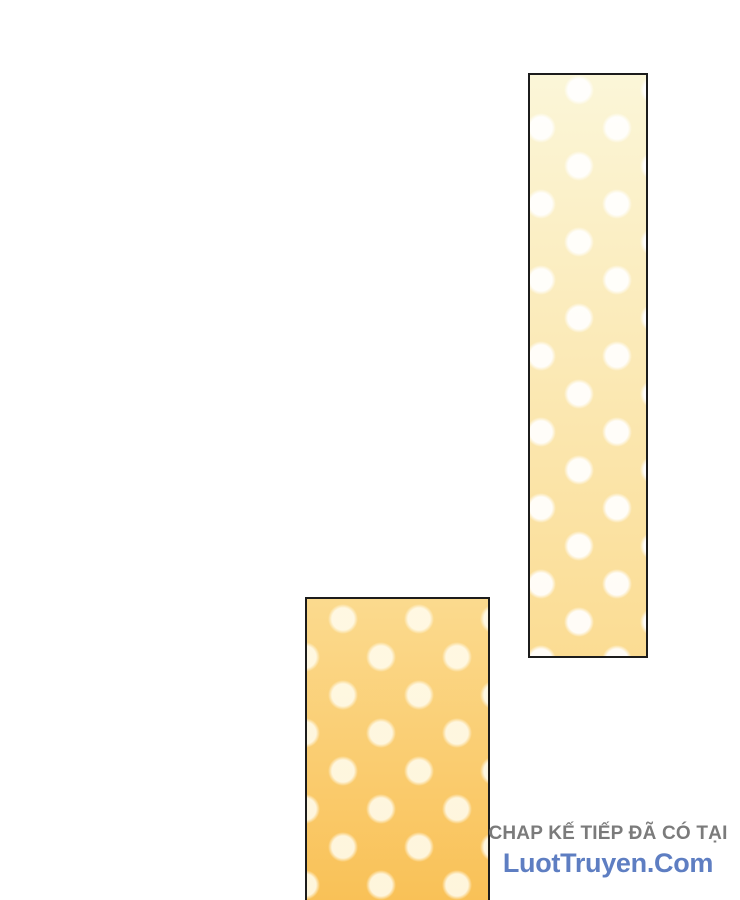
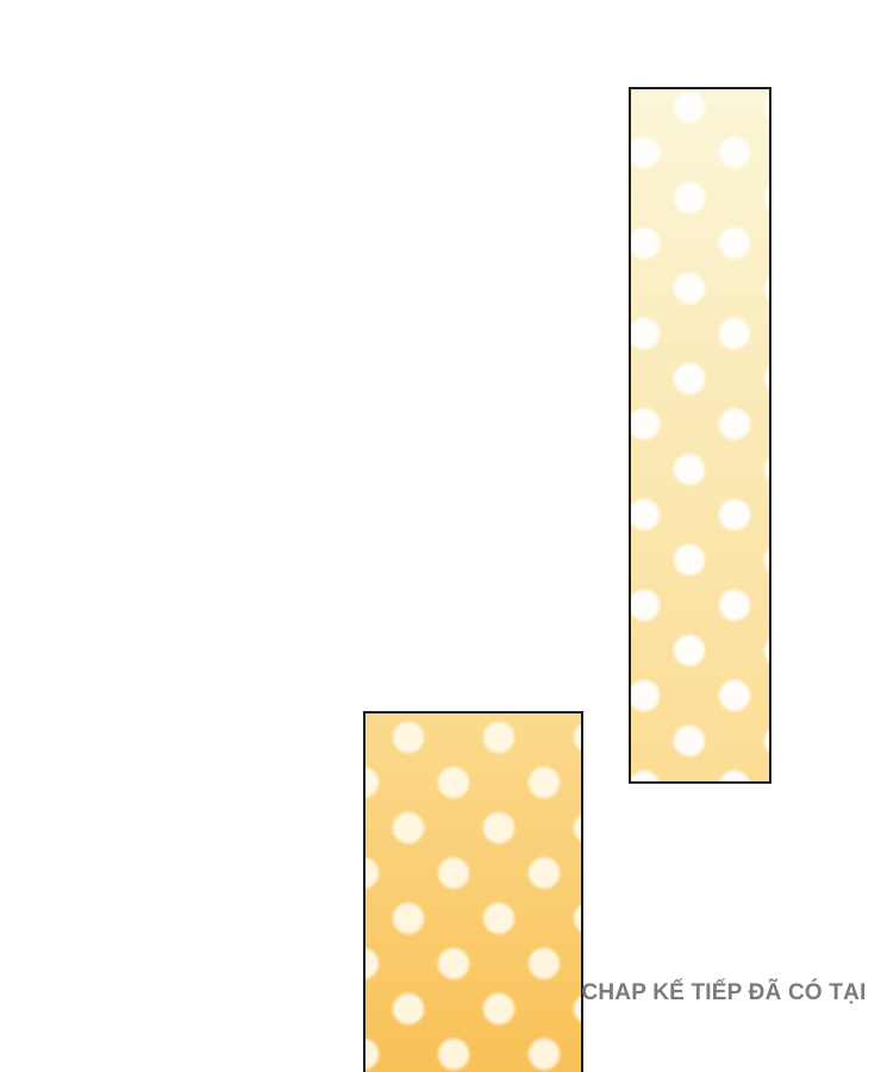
  CHAP KẾ TIẾP ĐÃ CÓ TẠI
- LuotTruyen.Com
